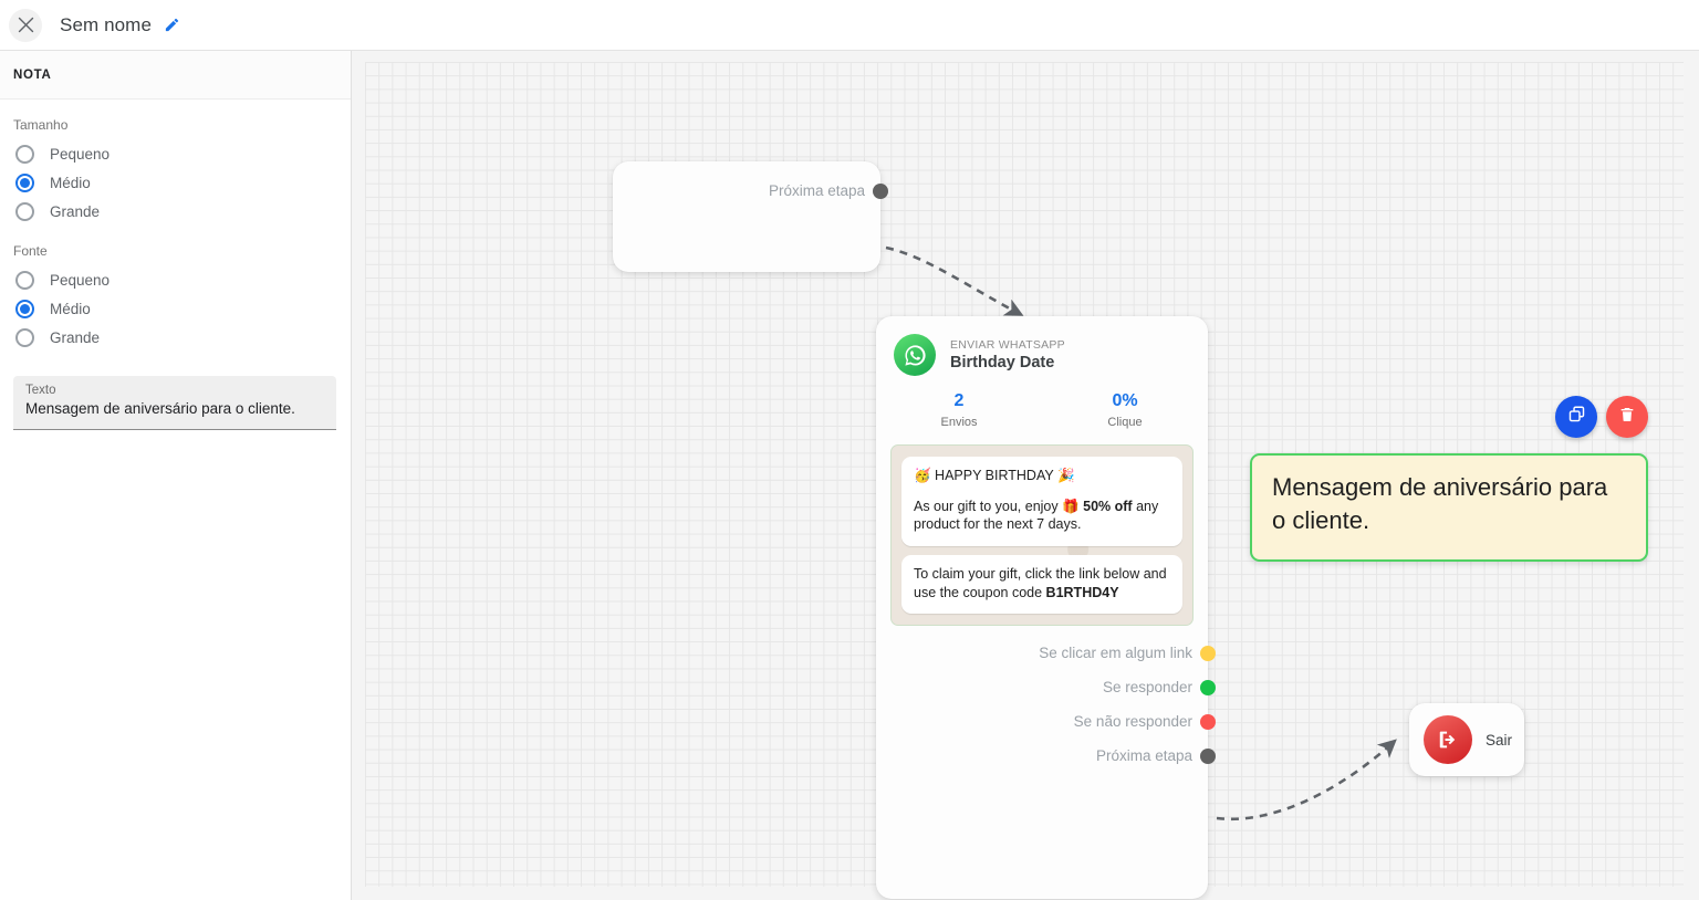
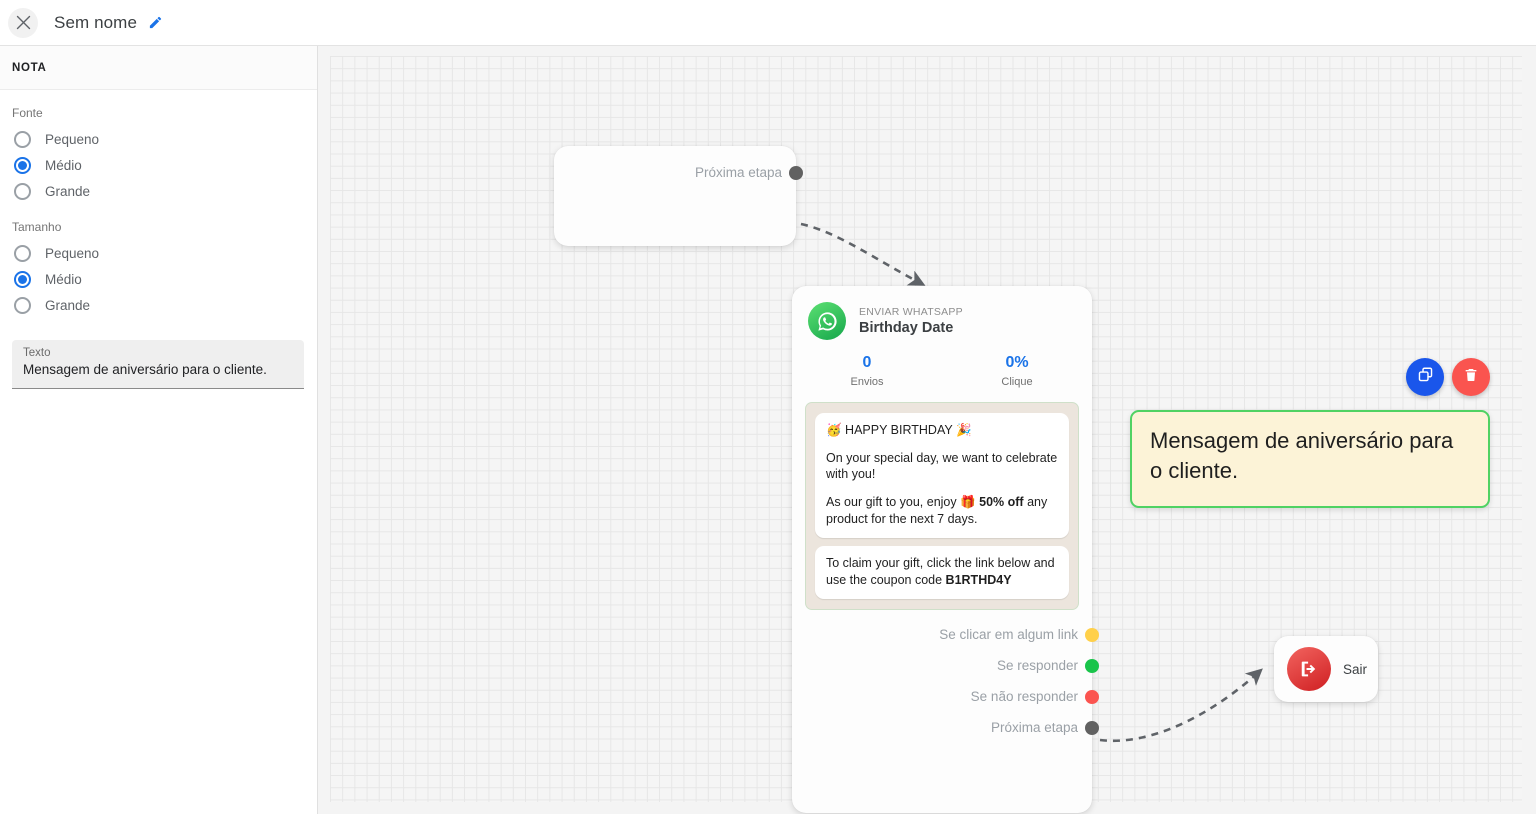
  Sem nome
  NOTA
- Tamanho
+ Fonte
  Pequeno
  Médio
  Grande
- Fonte
+ Tamanho
  Pequeno
  Médio
  Grande
  Texto
  Mensagem de aniversário para o cliente.
  Próxima etapa
  ENVIAR WHATSAPP
  Birthday Date
- 2
+ 0
  Envios
  0%
  Clique
  🥳 HAPPY BIRTHDAY 🎉
+ On your special day, we want to celebrate with you!
  As our gift to you, enjoy 🎁 50% off any product for the next 7 days.
  To claim your gift, click the link below and use the coupon code B1RTHD4Y
  Se clicar em algum link
  Se responder
  Se não responder
  Próxima etapa
  Sair
  Mensagem de aniversário para o cliente.
